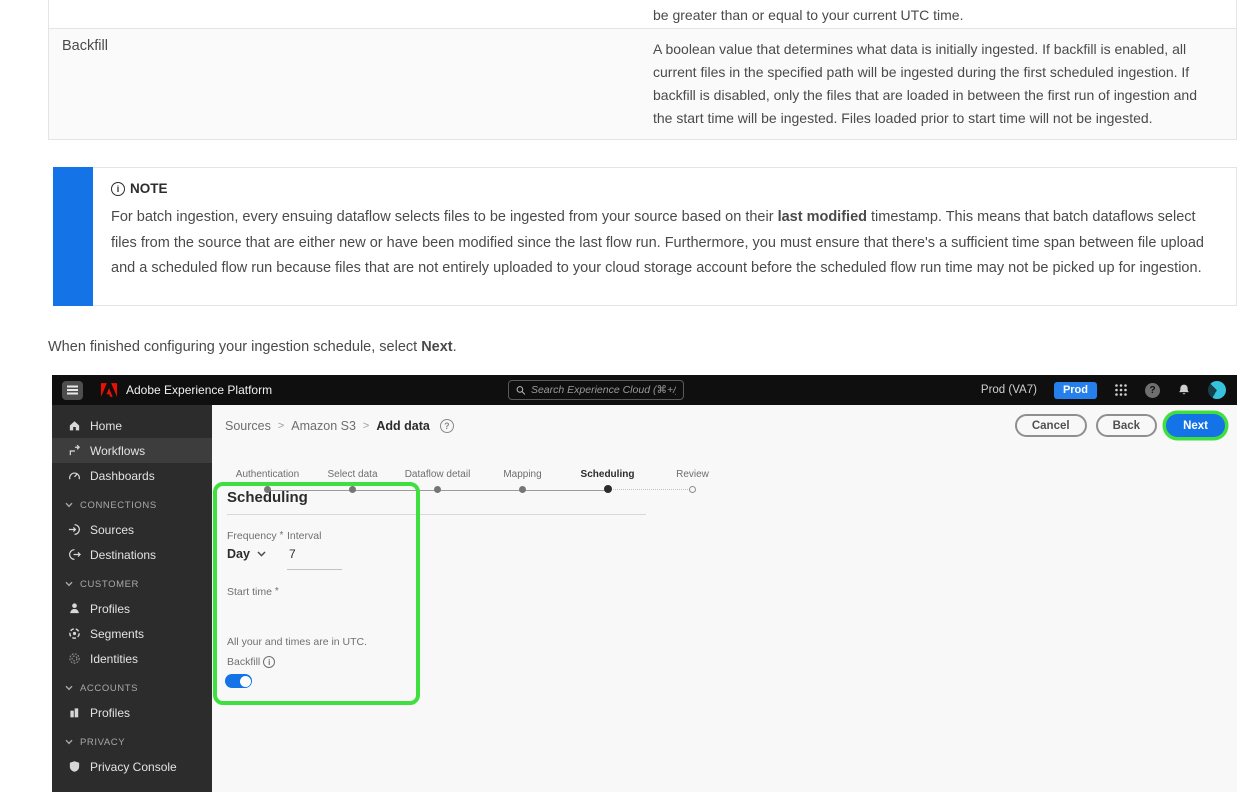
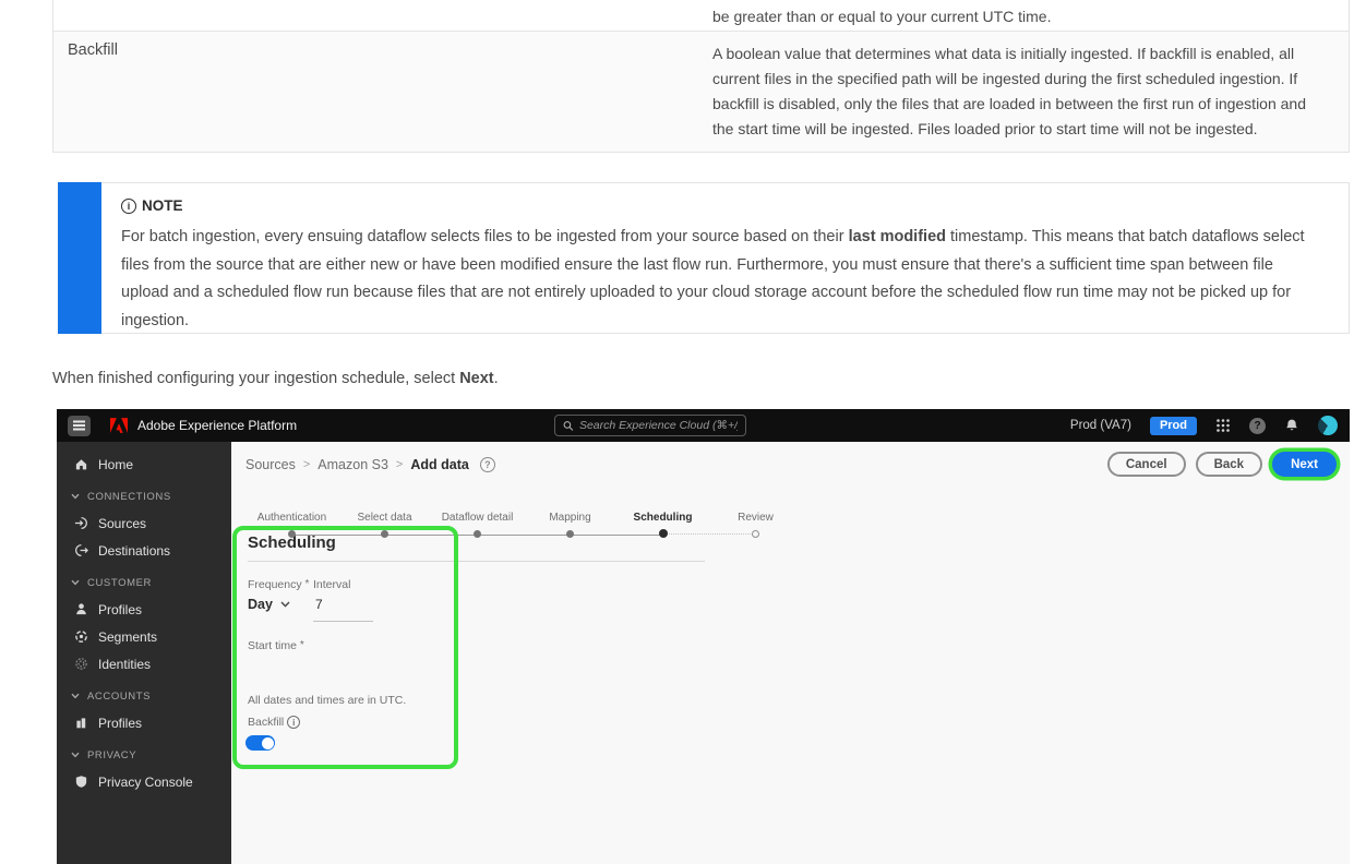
  be greater than or equal to your current UTC time.
  Backfill
  A boolean value that determines what data is initially ingested. If backfill is enabled, all current files in the specified path will be ingested during the first scheduled ingestion. If backfill is disabled, only the files that are loaded in between the first run of ingestion and the start time will be ingested. Files loaded prior to start time will not be ingested.
  i
  NOTE
- For batch ingestion, every ensuing dataflow selects files to be ingested from your source based on their last modified timestamp. This means that batch dataflows select files from the source that are either new or have been modified since the last flow run. Furthermore, you must ensure that there's a sufficient time span between file upload and a scheduled flow run because files that are not entirely uploaded to your cloud storage account before the scheduled flow run time may not be picked up for ingestion.
+ For batch ingestion, every ensuing dataflow selects files to be ingested from your source based on their last modified timestamp. This means that batch dataflows select files from the source that are either new or have been modified ensure the last flow run. Furthermore, you must ensure that there's a sufficient time span between file upload and a scheduled flow run because files that are not entirely uploaded to your cloud storage account before the scheduled flow run time may not be picked up for ingestion.
  When finished configuring your ingestion schedule, select Next.
  Adobe Experience Platform
  Search Experience Cloud (⌘+/
  Prod (VA7)
  Prod
  ?
  Home
- Workflows
- Dashboards
  CONNECTIONS
  Sources
  Destinations
  CUSTOMER
  Profiles
  Segments
  Identities
  ACCOUNTS
  Profiles
  PRIVACY
  Privacy Console
  Sources
  >
  Amazon S3
  >
  Add data
  ?
  Cancel
  Back
  Next
  Authentication
  Select data
  Dataflow detail
  Mapping
  Scheduling
  Review
  Scheduling
  Frequency *
  Interval
  Day
  7
  Start time *
- All your and times are in UTC.
+ All dates and times are in UTC.
  Backfill
  i
